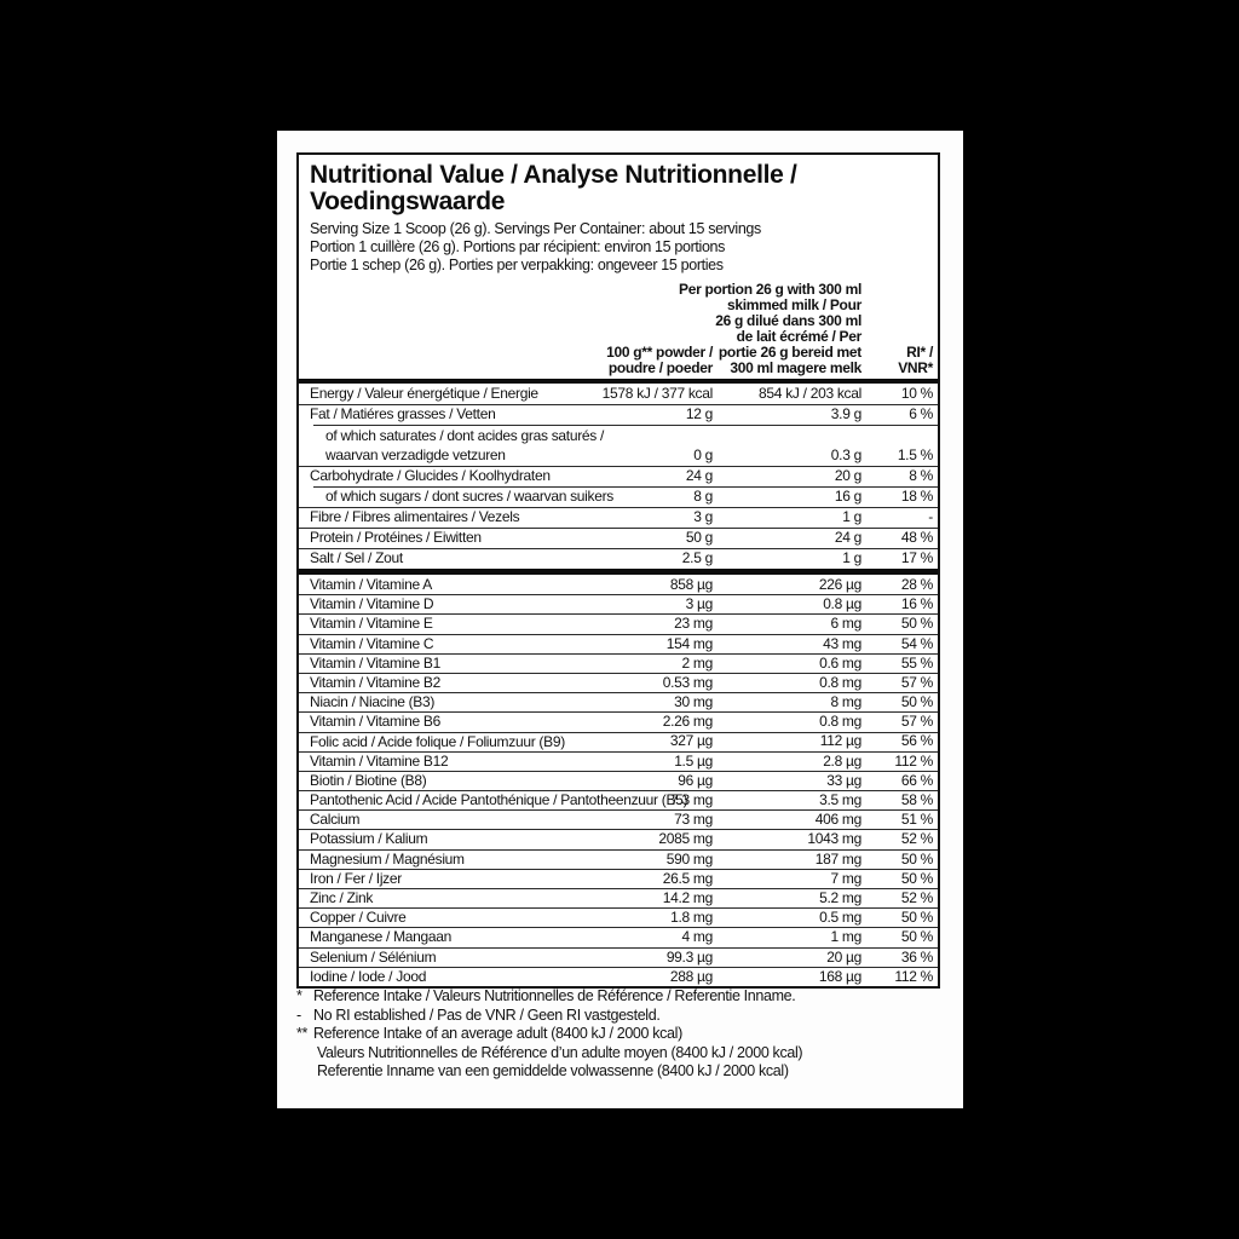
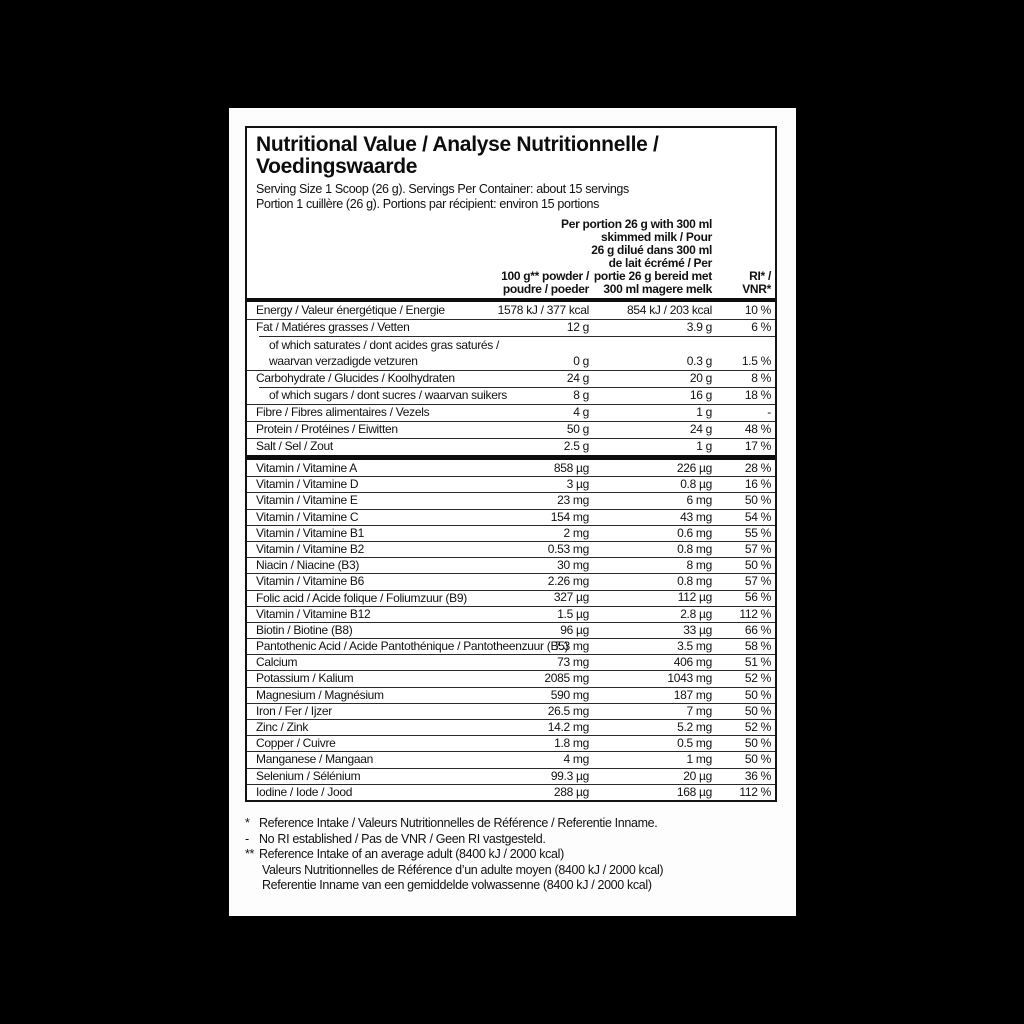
  Nutritional Value / Analyse Nutritionnelle /
  Voedingswaarde
  Serving Size 1 Scoop (26 g). Servings Per Container: about 15 servings
  Portion 1 cuillère (26 g). Portions par récipient: environ 15 portions
- Portie 1 schep (26 g). Porties per verpakking: ongeveer 15 porties
  100 g** powder /
  poudre / poeder
  Per portion 26 g with 300 ml
  skimmed milk / Pour
  26 g dilué dans 300 ml
  de lait écrémé / Per
  portie 26 g bereid met
  300 ml magere melk
  RI* /
  VNR*
  Energy / Valeur énergétique / Energie
  1578 kJ / 377 kcal
  854 kJ / 203 kcal
  10 %
  Fat / Matiéres grasses / Vetten
  12 g
  3.9 g
  6 %
  of which saturates / dont acides gras saturés /
  waarvan verzadigde vetzuren
  0 g
  0.3 g
  1.5 %
  Carbohydrate / Glucides / Koolhydraten
  24 g
  20 g
  8 %
  of which sugars / dont sucres / waarvan suikers
  8 g
  16 g
  18 %
  Fibre / Fibres alimentaires / Vezels
- 3 g
+ 4 g
  1 g
  -
  Protein / Protéines / Eiwitten
  50 g
  24 g
  48 %
  Salt / Sel / Zout
  2.5 g
  1 g
  17 %
  Vitamin / Vitamine A
  858 µg
  226 µg
  28 %
  Vitamin / Vitamine D
  3 µg
  0.8 µg
  16 %
  Vitamin / Vitamine E
  23 mg
  6 mg
  50 %
  Vitamin / Vitamine C
  154 mg
  43 mg
  54 %
  Vitamin / Vitamine B1
  2 mg
  0.6 mg
  55 %
  Vitamin / Vitamine B2
  0.53 mg
  0.8 mg
  57 %
  Niacin / Niacine (B3)
  30 mg
  8 mg
  50 %
  Vitamin / Vitamine B6
  2.26 mg
  0.8 mg
  57 %
  Folic acid / Acide folique / Foliumzuur (B9)
  327 µg
  112 µg
  56 %
  Vitamin / Vitamine B12
  1.5 µg
  2.8 µg
  112 %
  Biotin / Biotine (B8)
  96 µg
  33 µg
  66 %
  Pantothenic Acid / Acide Pantothénique / Pantotheenzuur (B5)
  7.3 mg
  3.5 mg
  58 %
  Calcium
  73 mg
  406 mg
  51 %
  Potassium / Kalium
  2085 mg
  1043 mg
  52 %
  Magnesium / Magnésium
  590 mg
  187 mg
  50 %
  Iron / Fer / Ijzer
  26.5 mg
  7 mg
  50 %
  Zinc / Zink
  14.2 mg
  5.2 mg
  52 %
  Copper / Cuivre
  1.8 mg
  0.5 mg
  50 %
  Manganese / Mangaan
  4 mg
  1 mg
  50 %
  Selenium / Sélénium
  99.3 µg
  20 µg
  36 %
  Iodine / Iode / Jood
  288 µg
  168 µg
  112 %
  *
  Reference Intake / Valeurs Nutritionnelles de Référence / Referentie Inname.
  -
  No RI established / Pas de VNR / Geen RI vastgesteld.
  **
  Reference Intake of an average adult (8400 kJ / 2000 kcal)
  Valeurs Nutritionnelles de Référence d’un adulte moyen (8400 kJ / 2000 kcal)
  Referentie Inname van een gemiddelde volwassenne (8400 kJ / 2000 kcal)
